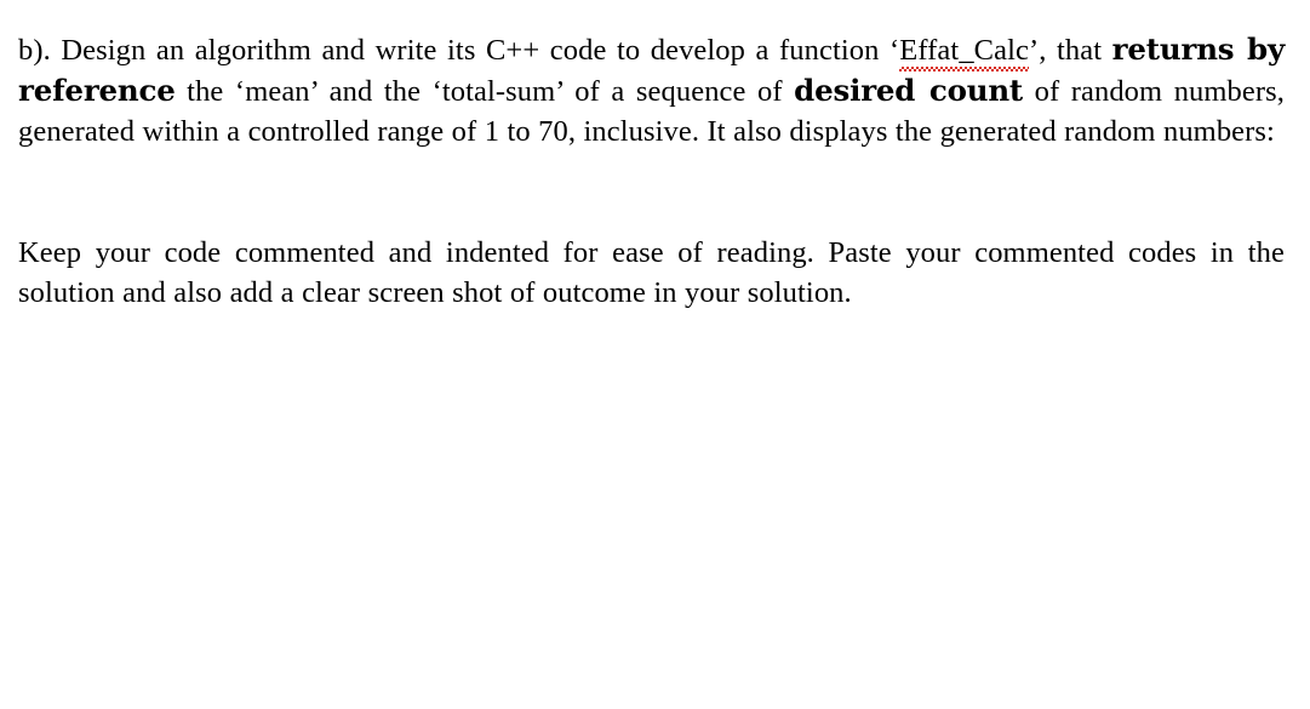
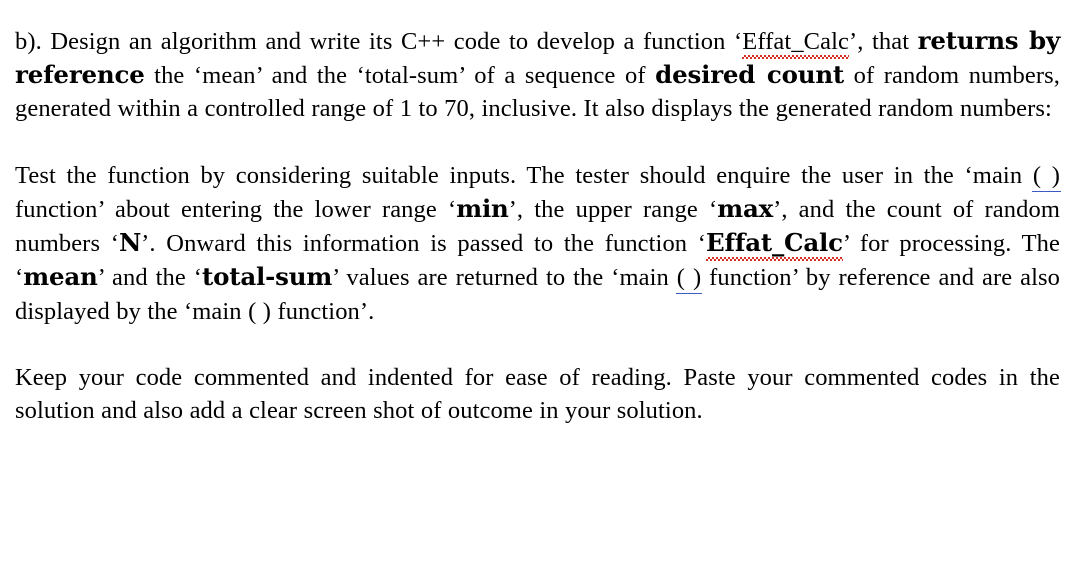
  b). Design an algorithm and write its C++ code to develop a function ‘Effat_Calc’, that returns by reference the ‘mean’ and the ‘total-sum’ of a sequence of desired count of random numbers, generated within a controlled range of 1 to 70, inclusive. It also displays the generated random numbers:
+ Test the function by considering suitable inputs. The tester should enquire the user in the ‘main ( ) function’ about entering the lower range ‘min’, the upper range ‘max’, and the count of random numbers ‘N’. Onward this information is passed to the function ‘Effat_Calc’ for processing. The ‘mean’ and the ‘total-sum’ values are returned to the ‘main ( ) function’ by reference and are also displayed by the ‘main ( ) function’.
  Keep your code commented and indented for ease of reading. Paste your commented codes in the solution and also add a clear screen shot of outcome in your solution.
